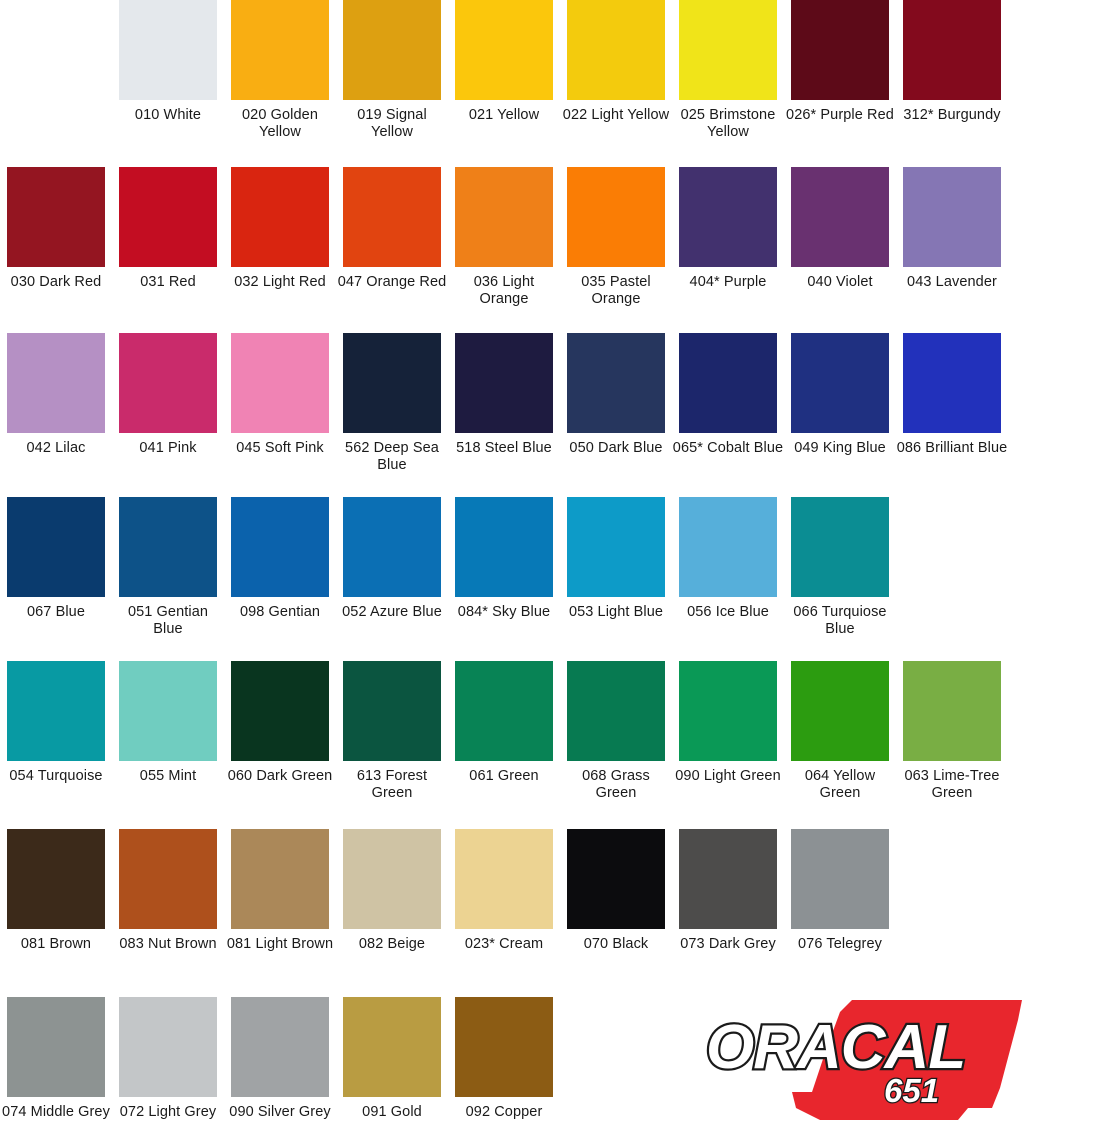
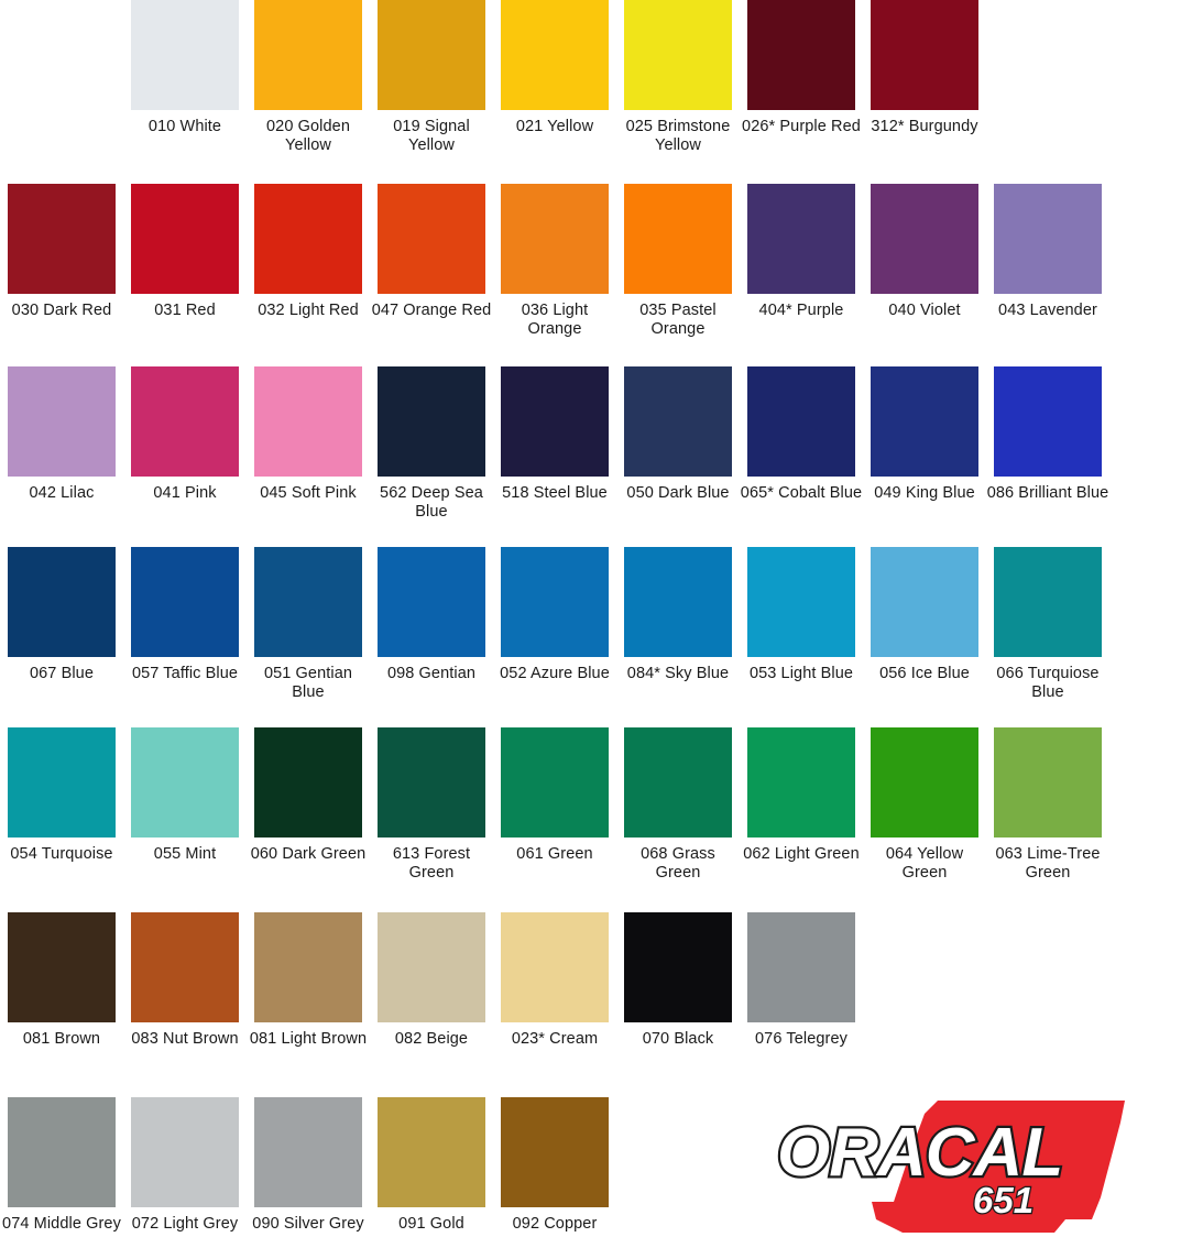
  010 White
  020 Golden Yellow
  019 Signal Yellow
  021 Yellow
- 022 Light Yellow
  025 Brimstone Yellow
  026* Purple Red
  312* Burgundy
  030 Dark Red
  031 Red
  032 Light Red
  047 Orange Red
  036 Light Orange
  035 Pastel Orange
  404* Purple
  040 Violet
  043 Lavender
  042 Lilac
  041 Pink
  045 Soft Pink
  562 Deep Sea Blue
  518 Steel Blue
  050 Dark Blue
  065* Cobalt Blue
  049 King Blue
  086 Brilliant Blue
  067 Blue
+ 057 Taffic Blue
  051 Gentian Blue
  098 Gentian
  052 Azure Blue
  084* Sky Blue
  053 Light Blue
  056 Ice Blue
  066 Turquiose Blue
  054 Turquoise
  055 Mint
  060 Dark Green
  613 Forest Green
  061 Green
  068 Grass Green
- 090 Light Green
+ 062 Light Green
  064 Yellow Green
  063 Lime-Tree Green
  081 Brown
  083 Nut Brown
  081 Light Brown
  082 Beige
  023* Cream
  070 Black
- 073 Dark Grey
  076 Telegrey
  074 Middle Grey
  072 Light Grey
  090 Silver Grey
  091 Gold
  092 Copper
  ORACAL
  651
